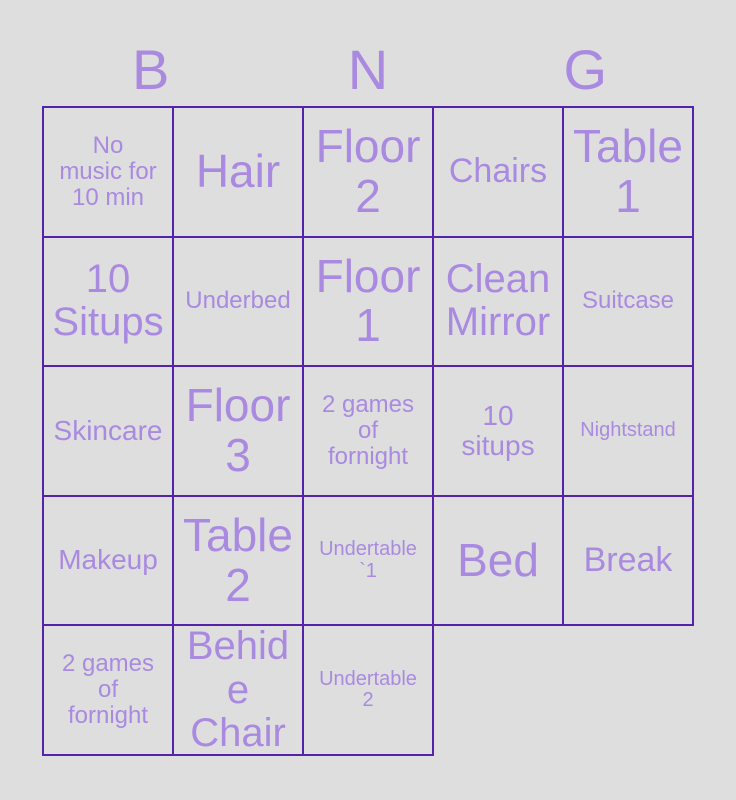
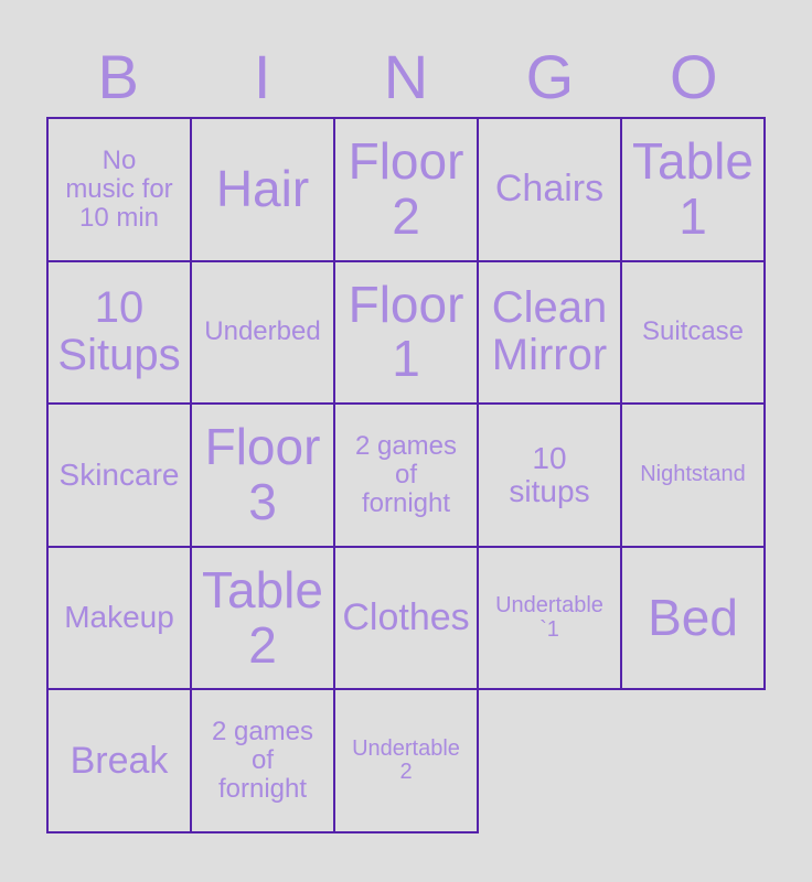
  B
+ I
  N
  G
+ O
  No
  music for
  10 min
  Hair
  Floor
  2
  Chairs
  Table
  1
  10
  Situps
  Underbed
  Floor
  1
  Clean
  Mirror
  Suitcase
  Skincare
  Floor
  3
  2 games
  of
  fornight
  10
  situps
  Nightstand
  Makeup
  Table
  2
+ Clothes
  Undertable
  `1
  Bed
  Break
  2 games
  of
  fornight
- Behide
- Chair
  Undertable
  2
